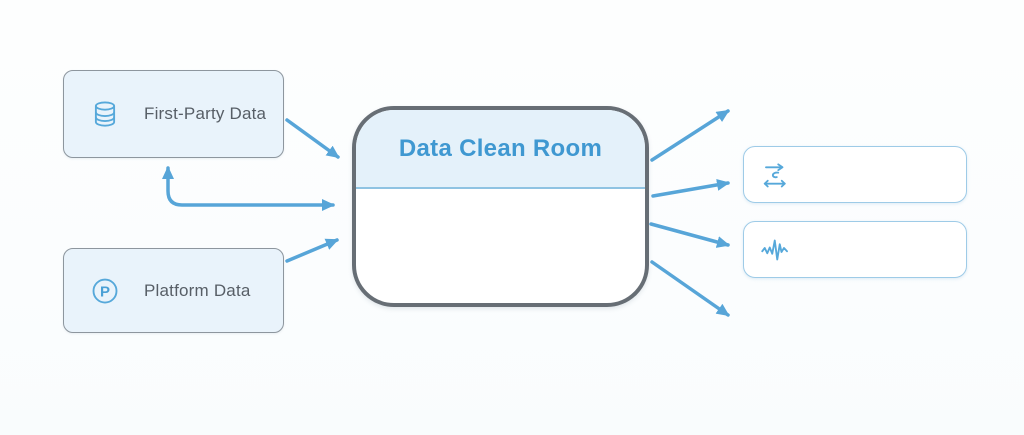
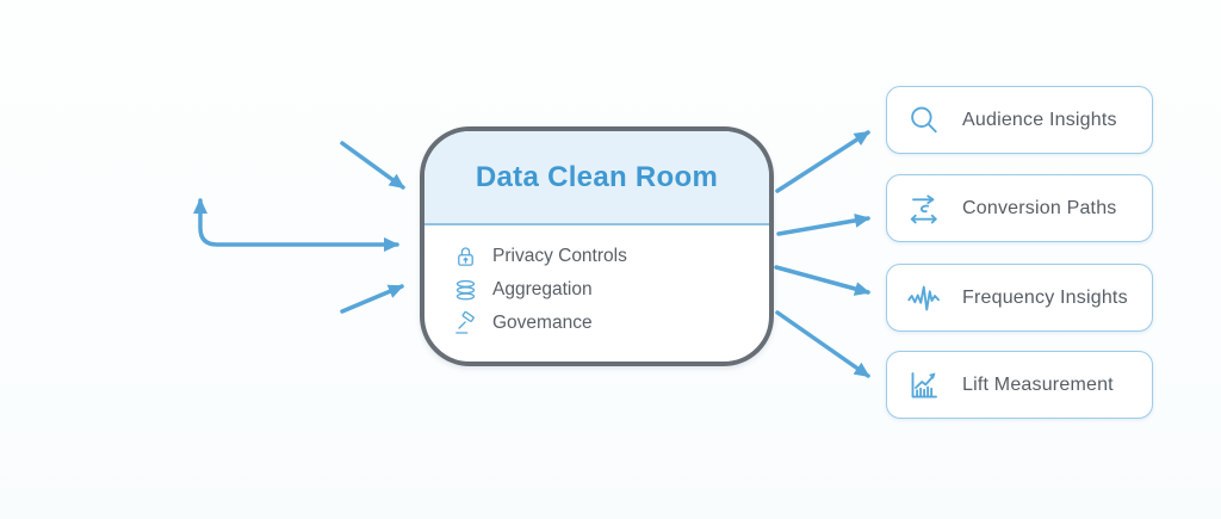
- First-Party Data
- P
- Platform Data
  Data Clean Room
+ Privacy Controls
+ Aggregation
+ Govemance
+ Audience Insights
+ Conversion Paths
+ Frequency Insights
+ Lift Measurement
